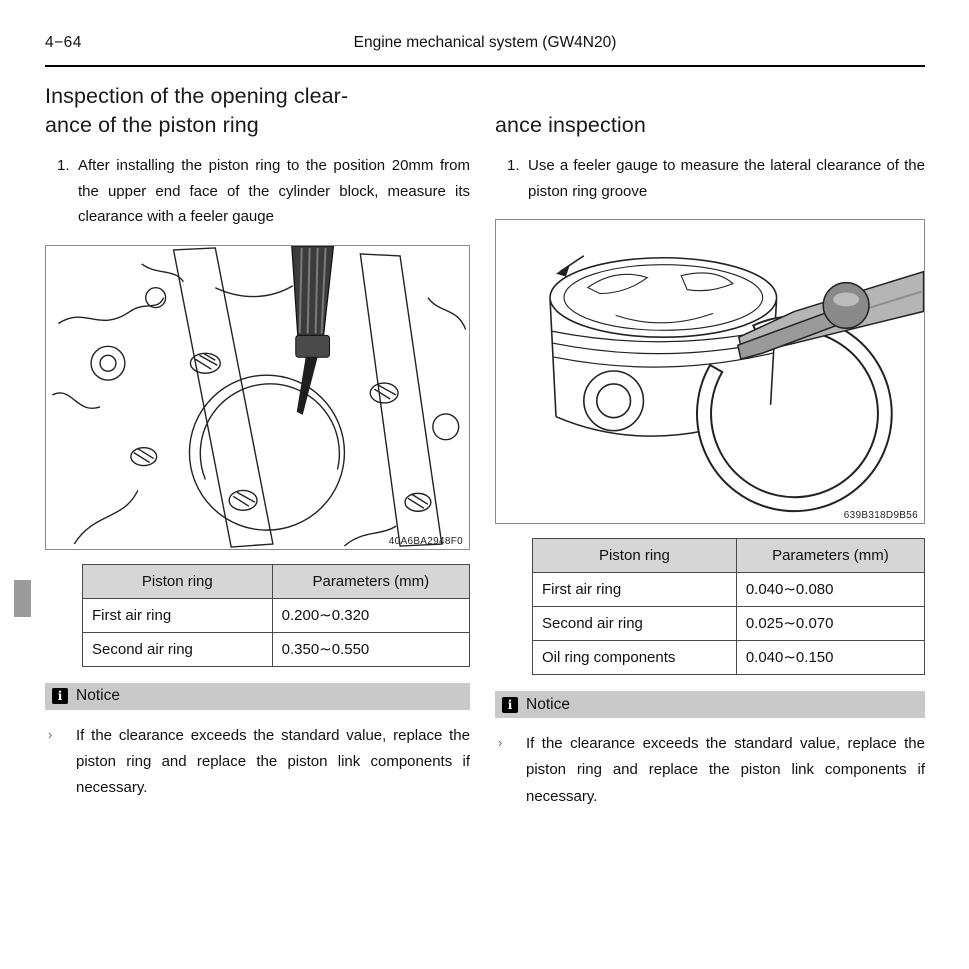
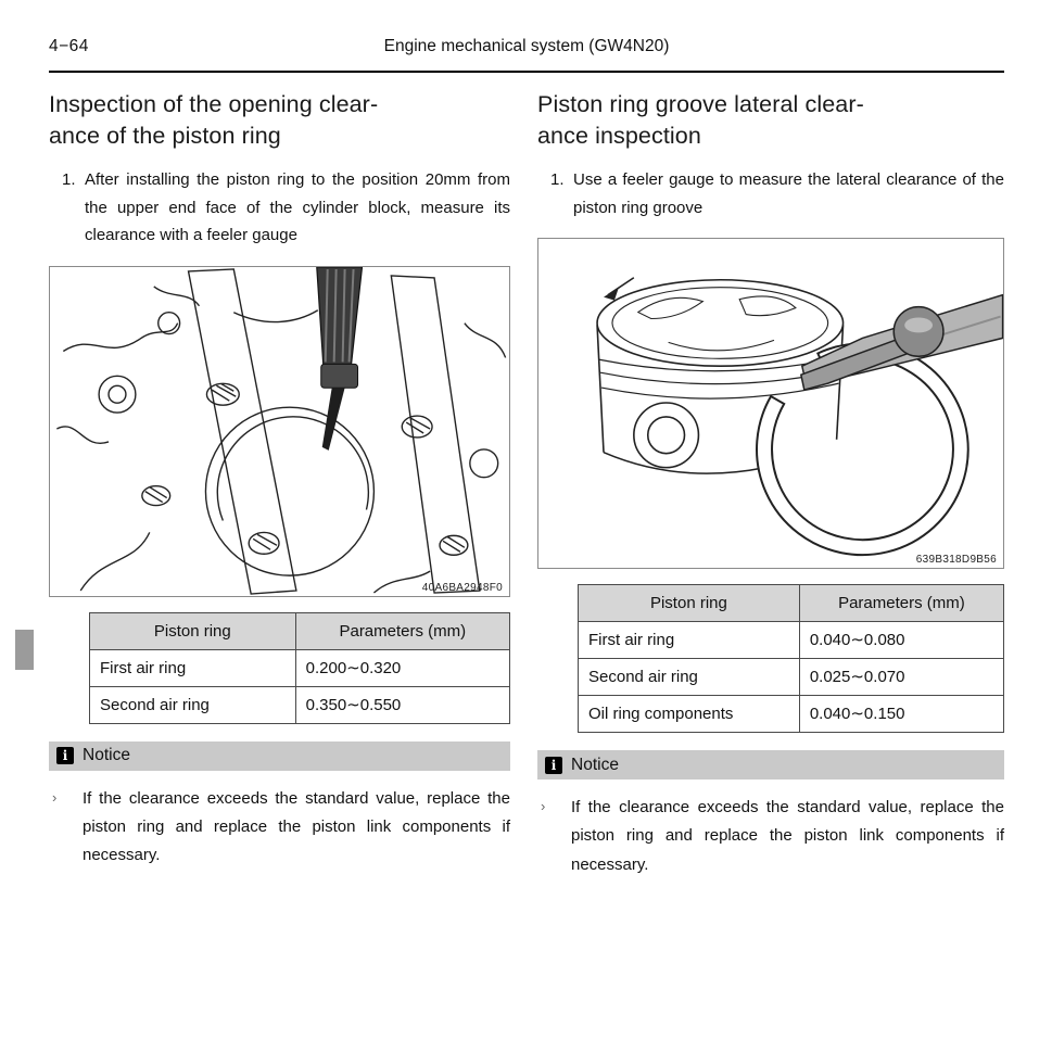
  4−64
  Engine mechanical system (GW4N20)
  Inspection of the opening clear-
  ance of the piston ring
  1.
  After installing the piston ring to the position 20mm from the upper end face of the cylinder block, measure its clearance with a feeler gauge
  40A6BA2948F0
  Piston ring	Parameters (mm)
  First air ring	0.200∼0.320
  Second air ring	0.350∼0.550
  i
  Notice
  ›
  If the clearance exceeds the standard value, replace the piston ring and replace the piston link components if necessary.
+ Piston ring groove lateral clear-
  ance inspection
  1.
  Use a feeler gauge to measure the lateral clearance of the piston ring groove
  639B318D9B56
  Piston ring	Parameters (mm)
  First air ring	0.040∼0.080
  Second air ring	0.025∼0.070
  Oil ring components	0.040∼0.150
  i
  Notice
  ›
  If the clearance exceeds the standard value, replace the piston ring and replace the piston link components if necessary.
